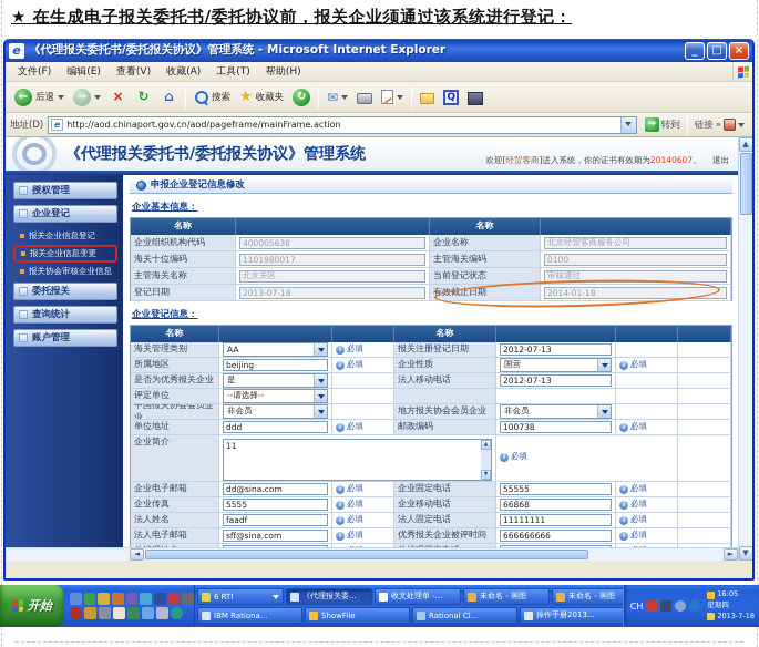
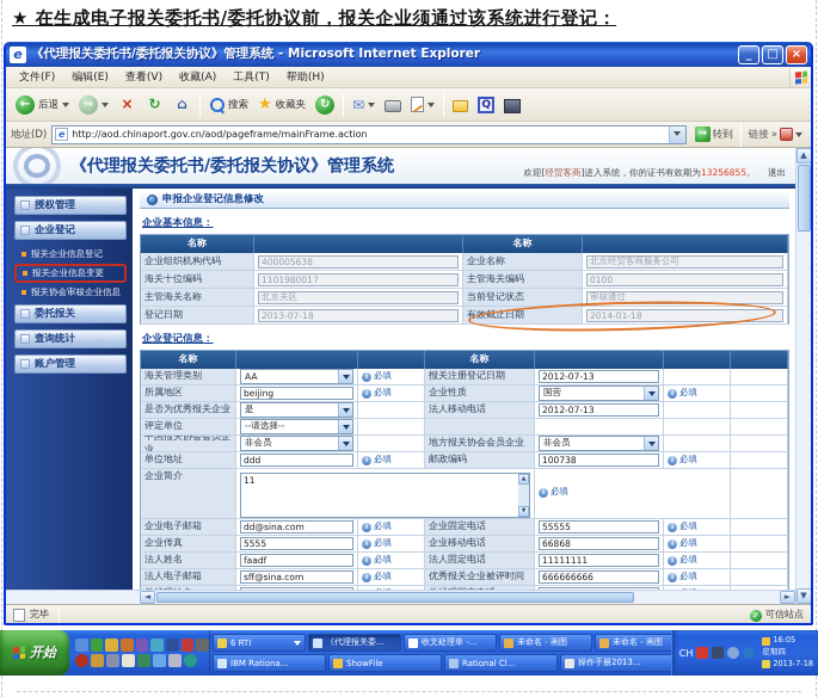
  ★ 在生成电子报关委托书/委托协议前，报关企业须通过该系统进行登记：
  e
  《代理报关委托书/委托报关协议》管理系统 - Microsoft Internet Explorer
  _
  □
  ×
  文件(F)
  编辑(E)
  查看(V)
  收藏(A)
  工具(T)
  帮助(H)
  ←
  后退
  →
  ×
  ↻
  ⌂
  搜索
  ★
  收藏夹
  ↻
  ✉
  Q
  地址(D)
  e
  http://aod.chinaport.gov.cn/aod/pageframe/mainFrame.action
  →
  转到
  链接
  »
  《代理报关委托书/委托报关协议》管理系统
- 欢迎[经贸客商]进入系统，你的证书有效期为20140607。 退出
+ 欢迎[经贸客商]进入系统，你的证书有效期为13256855。 退出
  授权管理
  企业登记
  报关企业信息登记
  报关企业信息变更
  报关协会审核企业信息
  委托报关
  查询统计
  账户管理
  申报企业登记信息修改
  企业基本信息：
  名称
  名称
  企业组织机构代码
  400005638
  企业名称
  北京经贸客商服务公司
  海关十位编码
  1101980017
  主管海关编码
  0100
  主管海关名称
  北京关区
  当前登记状态
  审核通过
  登记日期
  2013-07-18
  有效截止日期
  2014-01-18
  企业登记信息：
  名称
  名称
  海关管理类别
  AA
  必填
  报关注册登记日期
  2012-07-13
  所属地区
  beijing
  必填
  企业性质
  国营
  必填
  是否为优秀报关企业
  是
  法人移动电话
  2012-07-13
  评定单位
  --请选择--
  中国报关协会会员企业
  非会员
  地方报关协会会员企业
  非会员
  单位地址
  ddd
  必填
  邮政编码
  100738
  必填
  企业简介
  11
  必填
  企业电子邮箱
  dd@sina.com
  必填
  企业固定电话
  55555
  必填
  企业传真
  5555
  必填
  企业移动电话
  66868
  必填
  法人姓名
  faadf
  必填
  法人固定电话
  11111111
  必填
  法人电子邮箱
  sff@sina.com
  必填
  优秀报关企业被评时间
  666666666
  必填
  ◄
  ►
  ▲
  ▼
+ 完毕
+ ✓
+ 可信站点
  开始
  6 RTI
  《代理报关委...
  收文处理单 -...
  未命名 - 画图
  未命名 - 画图
  IBM Rationa...
  ShowFile
  Rational Cl...
  操作手册2013...
  CH
  16:05
  星期四
  2013-7-18
